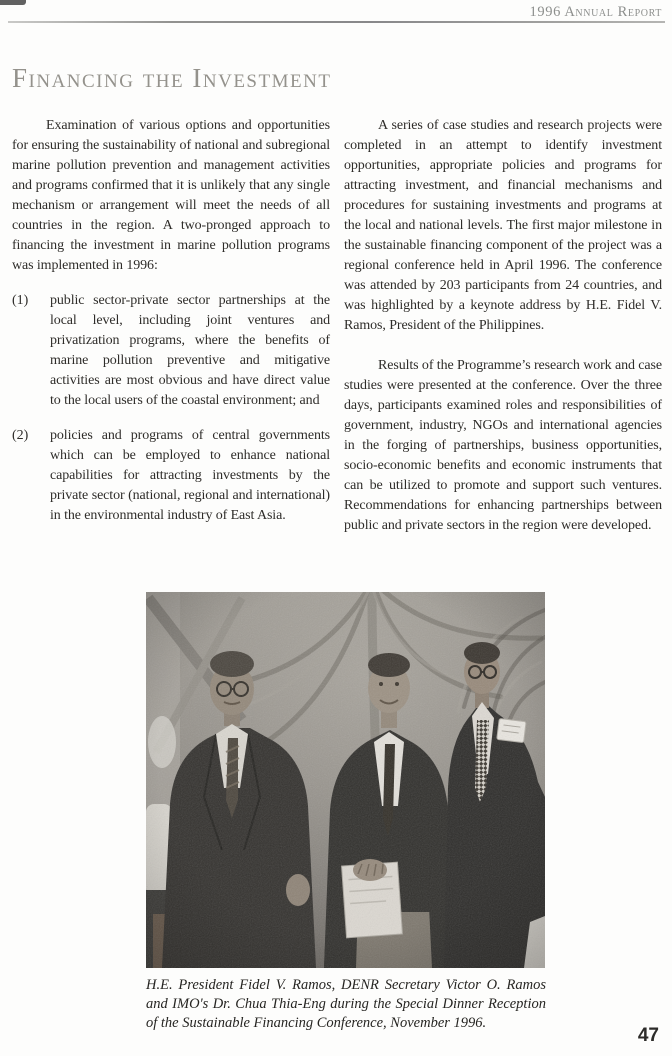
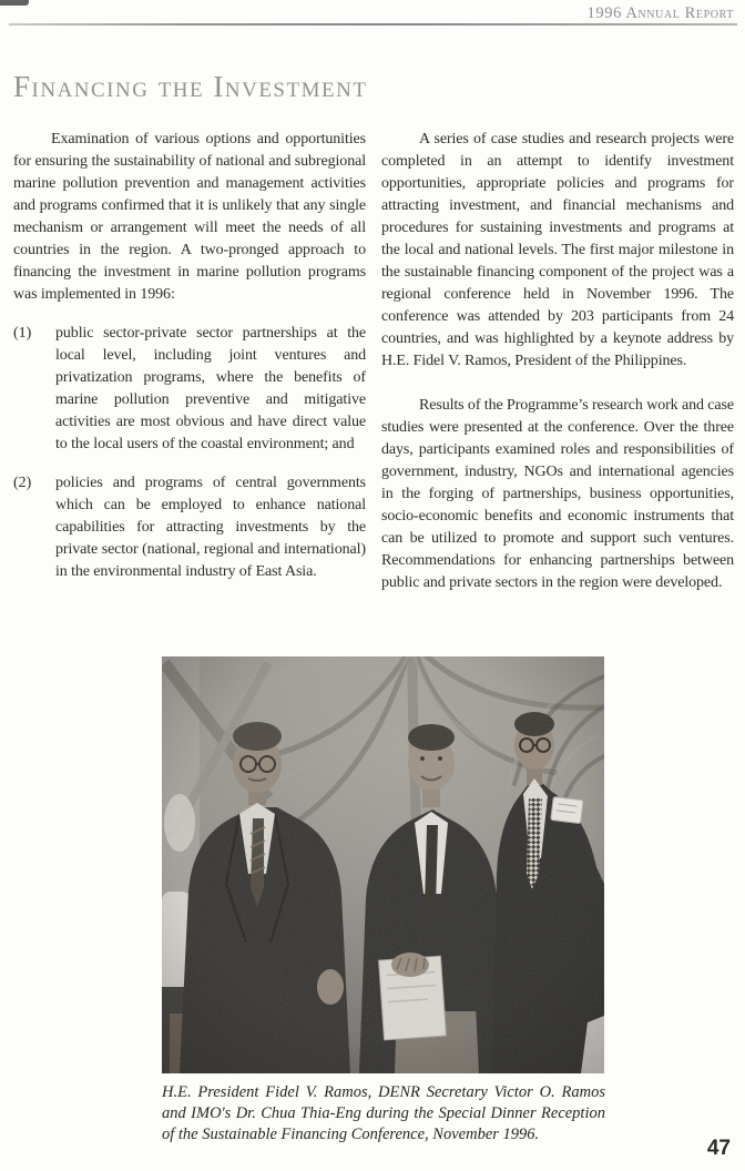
  1996 Annual Report
  Financing the Investment
  Examination of various options and opportunities for ensuring the sustainability of national and subregional marine pollution prevention and management activities and programs confirmed that it is unlikely that any single mechanism or arrangement will meet the needs of all countries in the region. A two-pronged approach to financing the investment in marine pollution programs was implemented in 1996:
  (1)
  public sector-private sector partnerships at the local level, including joint ventures and privatization programs, where the benefits of marine pollution preventive and mitigative activities are most obvious and have direct value to the local users of the coastal environment; and
  (2)
  policies and programs of central governments which can be employed to enhance national capabilities for attracting investments by the private sector (national, regional and international) in the environmental industry of East Asia.
- A series of case studies and research projects were completed in an attempt to identify investment opportunities, appropriate policies and programs for attracting investment, and financial mechanisms and procedures for sustaining investments and programs at the local and national levels. The first major milestone in the sustainable financing component of the project was a regional conference held in April 1996. The conference was attended by 203 participants from 24 countries, and was highlighted by a keynote address by H.E. Fidel V. Ramos, President of the Philippines.
+ A series of case studies and research projects were completed in an attempt to identify investment opportunities, appropriate policies and programs for attracting investment, and financial mechanisms and procedures for sustaining investments and programs at the local and national levels. The first major milestone in the sustainable financing component of the project was a regional conference held in November 1996. The conference was attended by 203 participants from 24 countries, and was highlighted by a keynote address by H.E. Fidel V. Ramos, President of the Philippines.
  Results of the Programme’s research work and case studies were presented at the conference. Over the three days, participants examined roles and responsibilities of government, industry, NGOs and international agencies in the forging of partnerships, business opportunities, socio-economic benefits and economic instruments that can be utilized to promote and support such ventures. Recommendations for enhancing partnerships between public and private sectors in the region were developed.
  H.E. President Fidel V. Ramos, DENR Secretary Victor O. Ramos and IMO's Dr. Chua Thia-Eng during the Special Dinner Reception of the Sustainable Financing Conference, November 1996.
  47
